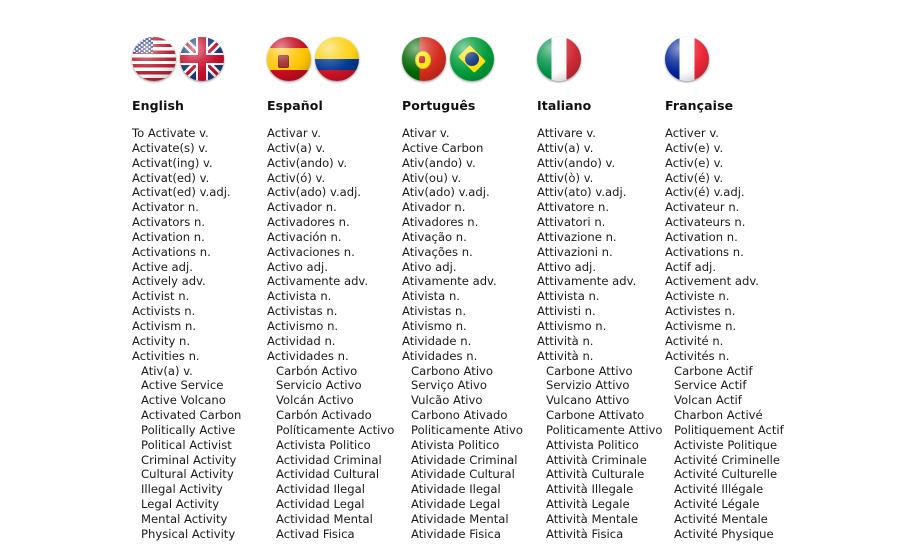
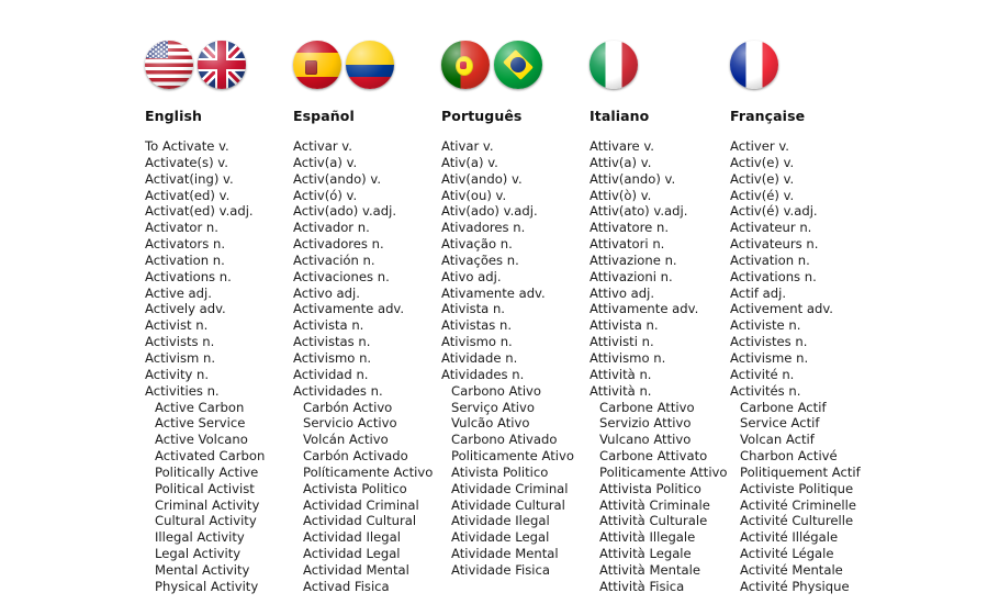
  English
  To Activate v.
  Activate(s) v.
  Activat(ing) v.
  Activat(ed) v.
  Activat(ed) v.adj.
  Activator n.
  Activators n.
  Activation n.
  Activations n.
  Active adj.
  Actively adv.
  Activist n.
  Activists n.
  Activism n.
  Activity n.
  Activities n.
- Ativ(a) v.
+ Active Carbon
  Active Service
  Active Volcano
  Activated Carbon
  Politically Active
  Political Activist
  Criminal Activity
  Cultural Activity
  Illegal Activity
  Legal Activity
  Mental Activity
  Physical Activity
  Español
  Activar v.
  Activ(a) v.
  Activ(ando) v.
  Activ(ó) v.
  Activ(ado) v.adj.
  Activador n.
  Activadores n.
  Activación n.
  Activaciones n.
  Activo adj.
  Activamente adv.
  Activista n.
  Activistas n.
  Activismo n.
  Actividad n.
  Actividades n.
  Carbón Activo
  Servicio Activo
  Volcán Activo
  Carbón Activado
  Políticamente Activo
  Activista Politico
  Actividad Criminal
  Actividad Cultural
  Actividad Ilegal
  Actividad Legal
  Actividad Mental
  Activad Fisica
  Português
  Ativar v.
- Active Carbon
+ Ativ(a) v.
  Ativ(ando) v.
  Ativ(ou) v.
  Ativ(ado) v.adj.
- Ativador n.
  Ativadores n.
  Ativação n.
  Ativações n.
  Ativo adj.
  Ativamente adv.
  Ativista n.
  Ativistas n.
  Ativismo n.
  Atividade n.
  Atividades n.
  Carbono Ativo
  Serviço Ativo
  Vulcão Ativo
  Carbono Ativado
  Politicamente Ativo
  Ativista Politico
  Atividade Criminal
  Atividade Cultural
  Atividade Ilegal
  Atividade Legal
  Atividade Mental
  Atividade Fisica
  Italiano
  Attivare v.
  Attiv(a) v.
  Attiv(ando) v.
  Attiv(ò) v.
  Attiv(ato) v.adj.
  Attivatore n.
  Attivatori n.
  Attivazione n.
  Attivazioni n.
  Attivo adj.
  Attivamente adv.
  Attivista n.
  Attivisti n.
  Attivismo n.
  Attività n.
  Attività n.
  Carbone Attivo
  Servizio Attivo
  Vulcano Attivo
  Carbone Attivato
  Politicamente Attivo
  Attivista Politico
  Attività Criminale
  Attività Culturale
  Attività Illegale
  Attività Legale
  Attività Mentale
  Attività Fisica
  Française
  Activer v.
  Activ(e) v.
  Activ(e) v.
  Activ(é) v.
  Activ(é) v.adj.
  Activateur n.
  Activateurs n.
  Activation n.
  Activations n.
  Actif adj.
  Activement adv.
  Activiste n.
  Activistes n.
  Activisme n.
  Activité n.
  Activités n.
  Carbone Actif
  Service Actif
  Volcan Actif
  Charbon Activé
  Politiquement Actif
  Activiste Politique
  Activité Criminelle
  Activité Culturelle
  Activité Illégale
  Activité Légale
  Activité Mentale
  Activité Physique
